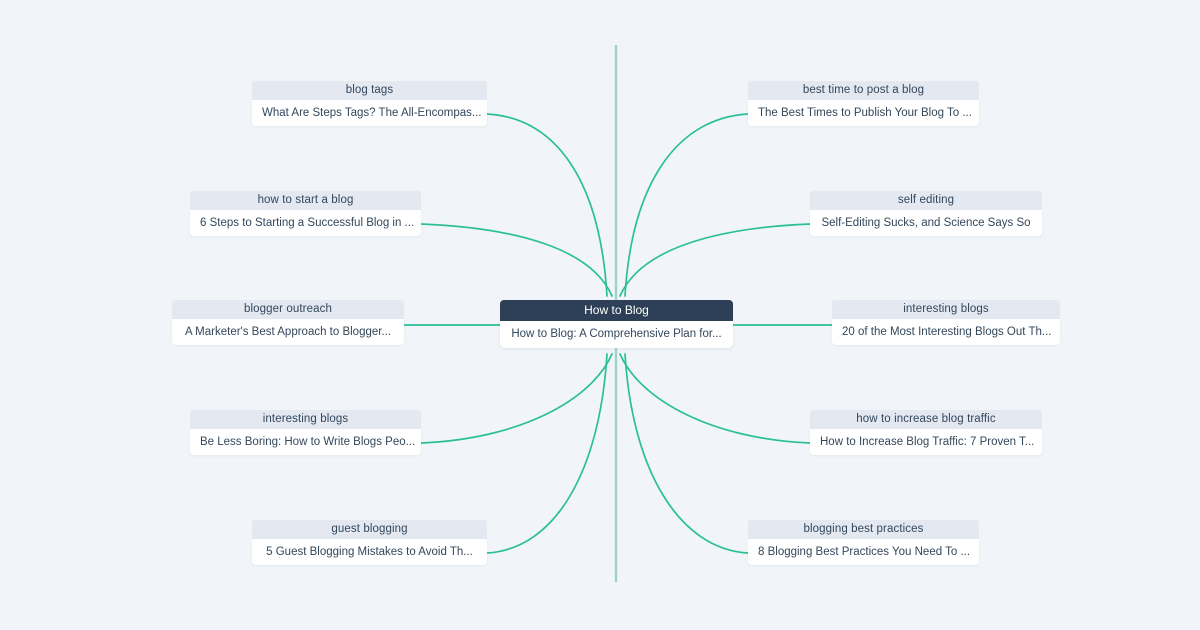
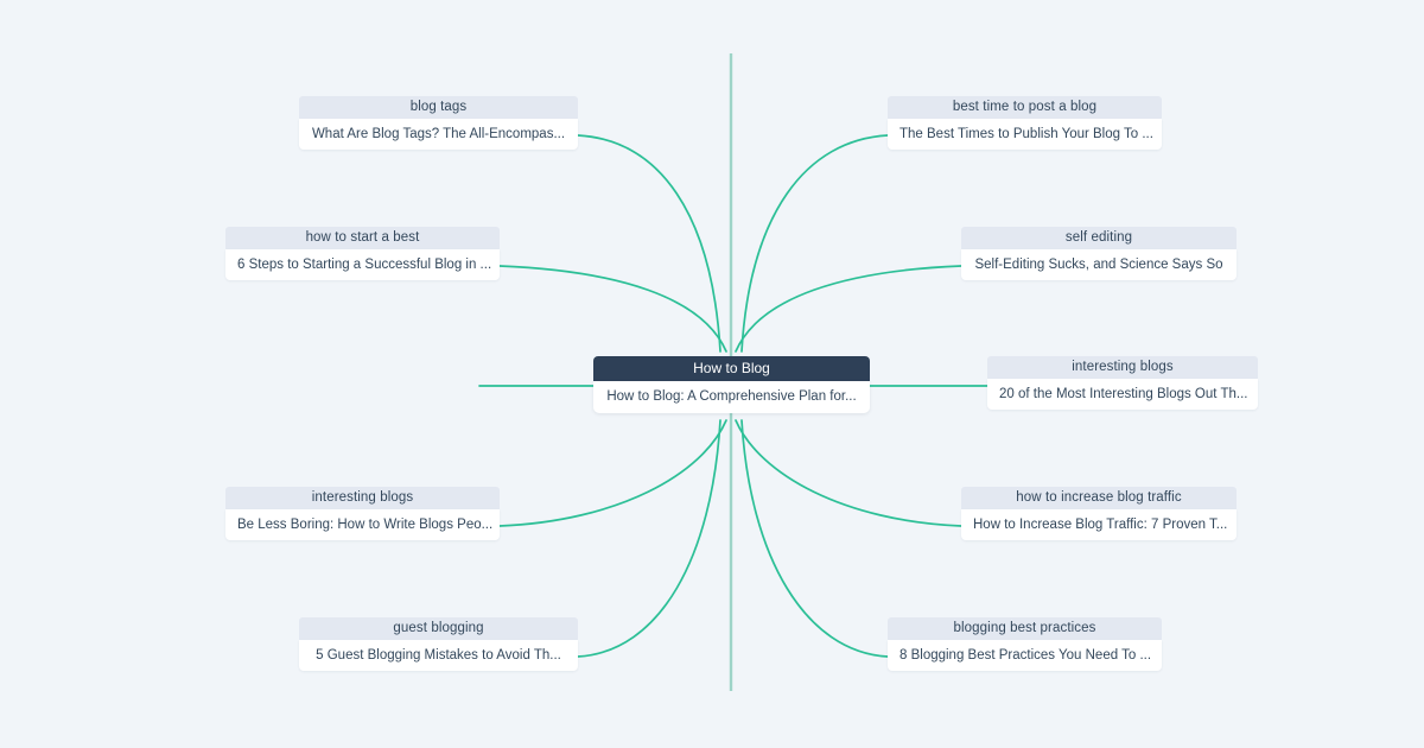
  blog tags
- What Are Steps Tags? The All-Encompas...
+ What Are Blog Tags? The All-Encompas...
- how to start a blog
+ how to start a best
  6 Steps to Starting a Successful Blog in ...
- blogger outreach
- A Marketer's Best Approach to Blogger...
  interesting blogs
  Be Less Boring: How to Write Blogs Peo...
  guest blogging
  5 Guest Blogging Mistakes to Avoid Th...
  best time to post a blog
  The Best Times to Publish Your Blog To ...
  self editing
  Self-Editing Sucks, and Science Says So
  interesting blogs
  20 of the Most Interesting Blogs Out Th...
  how to increase blog traffic
  How to Increase Blog Traffic: 7 Proven T...
  blogging best practices
  8 Blogging Best Practices You Need To ...
  How to Blog
  How to Blog: A Comprehensive Plan for...
